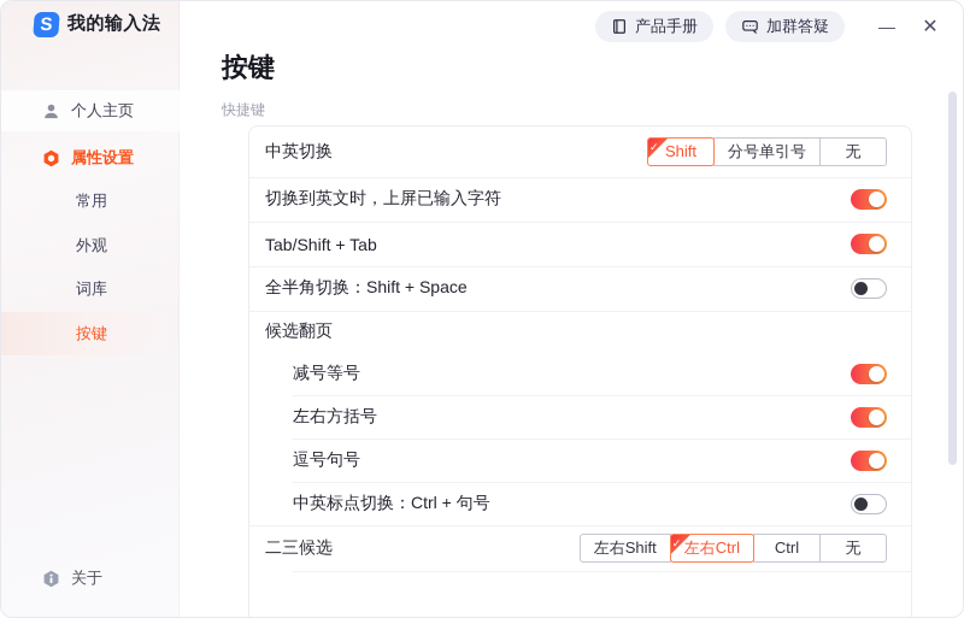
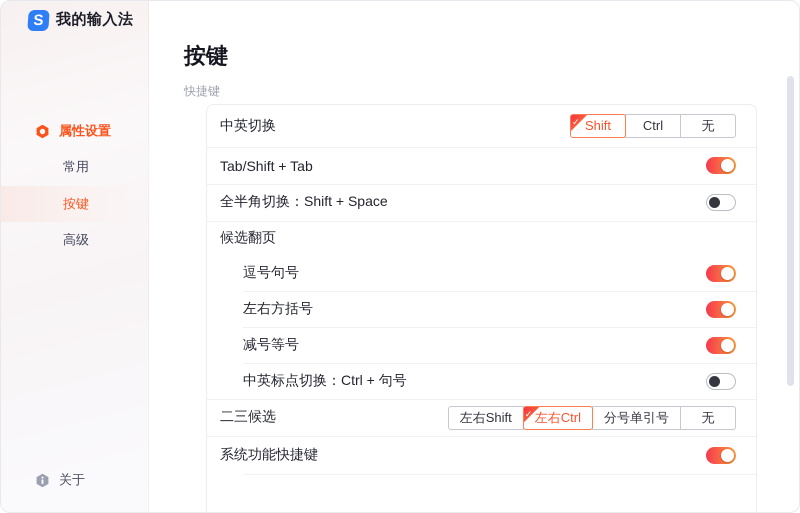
  我的输入法
- 个人主页
  属性设置
  常用
- 外观
- 词库
  按键
+ 高级
  关于
- 产品手册
- 加群答疑
- —
- ✕
  按键
  快捷键
  中英切换
  Shift
- 分号单引号
+ Ctrl
  无
- 切换到英文时，上屏已输入字符
  Tab/Shift + Tab
  全半角切换：Shift + Space
  候选翻页
- 减号等号
+ 逗号句号
  左右方括号
- 逗号句号
+ 减号等号
  中英标点切换：Ctrl + 句号
  二三候选
  左右Shift
  左右Ctrl
- Ctrl
+ 分号单引号
  无
+ 系统功能快捷键
